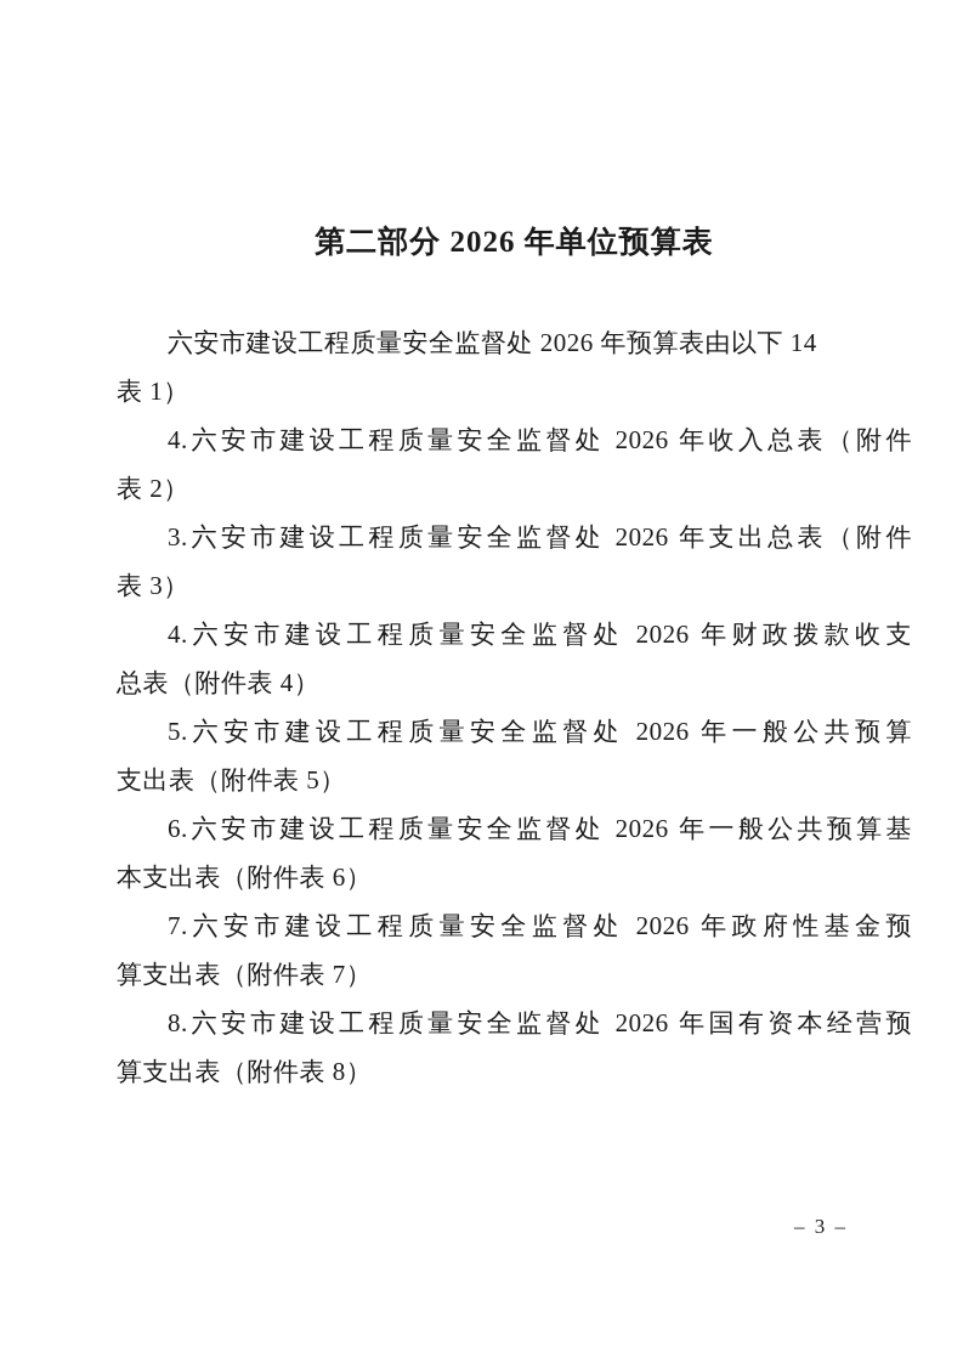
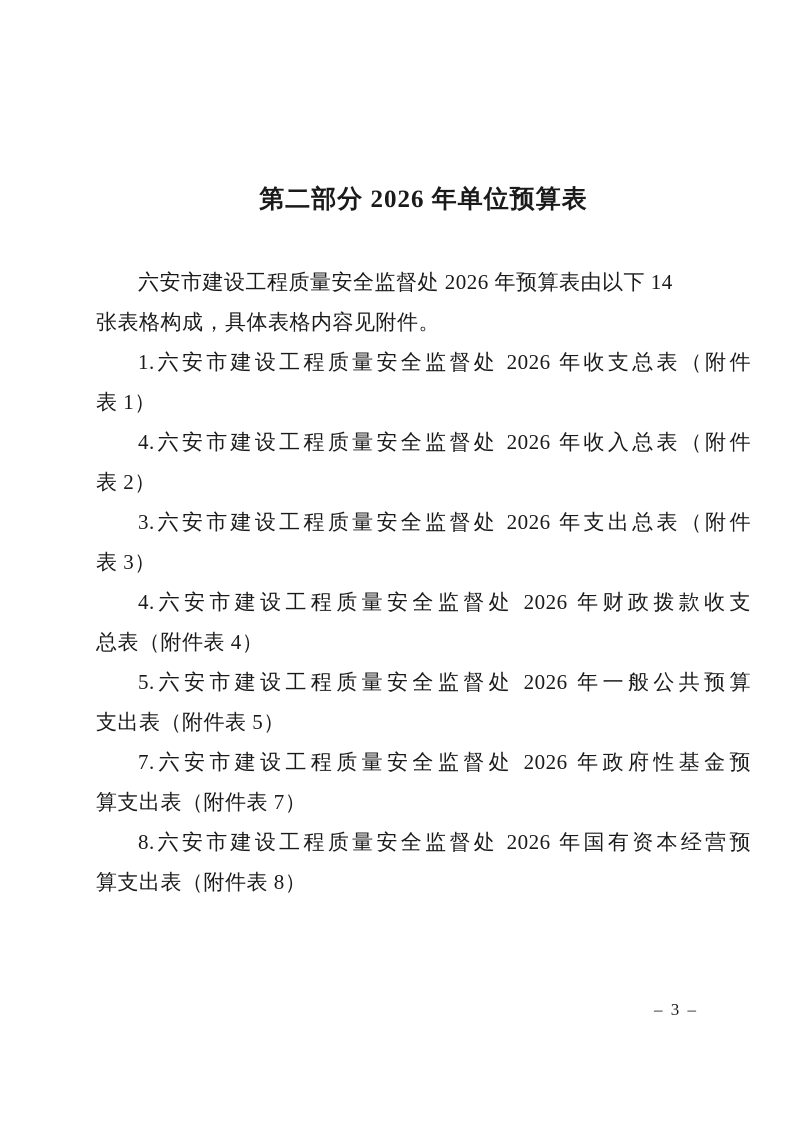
  第二部分 2026 年单位预算表
  六安市建设工程质量安全监督处 2026 年预算表由以下 14
+ 张表格构成，具体表格内容见附件。
+ 1.六安市建设工程质量安全监督处 2026 年收支总表（附件
  表 1）
  4.六安市建设工程质量安全监督处 2026 年收入总表（附件
  表 2）
  3.六安市建设工程质量安全监督处 2026 年支出总表（附件
  表 3）
  4.六安市建设工程质量安全监督处 2026 年财政拨款收支
  总表（附件表 4）
  5.六安市建设工程质量安全监督处 2026 年一般公共预算
  支出表（附件表 5）
- 6.六安市建设工程质量安全监督处 2026 年一般公共预算基
- 本支出表（附件表 6）
  7.六安市建设工程质量安全监督处 2026 年政府性基金预
  算支出表（附件表 7）
  8.六安市建设工程质量安全监督处 2026 年国有资本经营预
  算支出表（附件表 8）
  – 3 –
